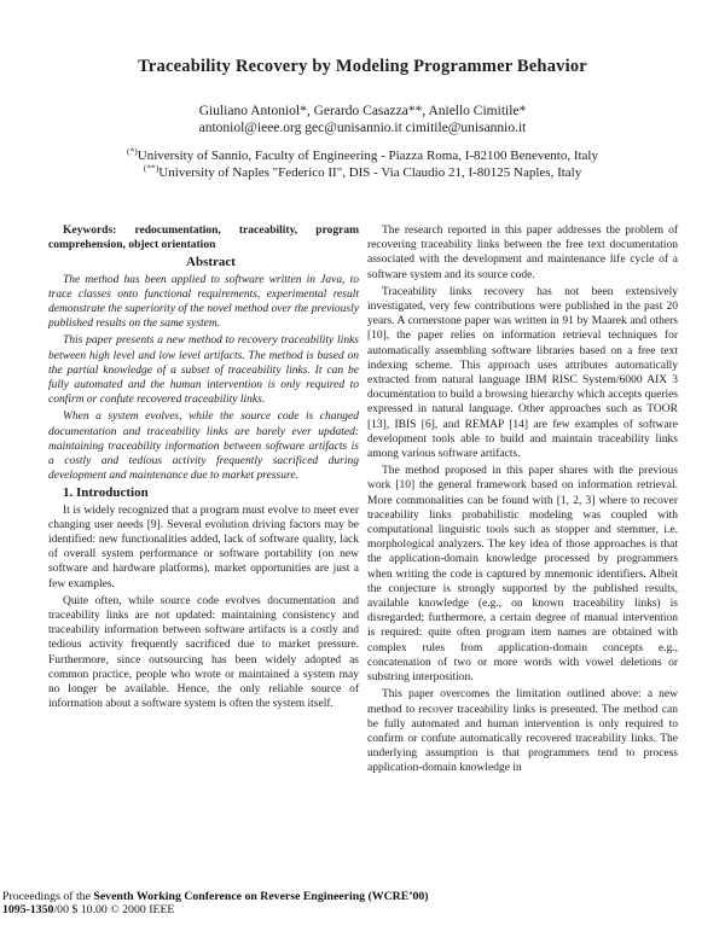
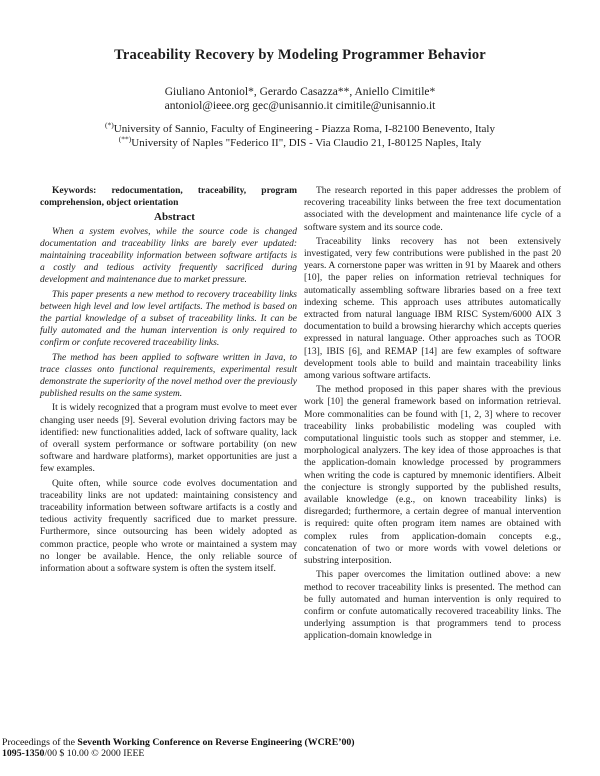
  Traceability Recovery by Modeling Programmer Behavior
  Giuliano Antoniol*, Gerardo Casazza**, Aniello Cimitile*
  antoniol@ieee.org gec@unisannio.it cimitile@unisannio.it
  (*)University of Sannio, Faculty of Engineering - Piazza Roma, I-82100 Benevento, Italy
  (**)University of Naples "Federico II", DIS - Via Claudio 21, I-80125 Naples, Italy
  Keywords: redocumentation, traceability, program comprehension, object orientation
  Abstract
- The method has been applied to software written in Java, to trace classes onto functional requirements, experimental result demonstrate the superiority of the novel method over the previously published results on the same system.
+ When a system evolves, while the source code is changed documentation and traceability links are barely ever updated: maintaining traceability information between software artifacts is a costly and tedious activity frequently sacrificed during development and maintenance due to market pressure.
  This paper presents a new method to recovery traceability links between high level and low level artifacts. The method is based on the partial knowledge of a subset of traceability links. It can be fully automated and the human intervention is only required to confirm or confute recovered traceability links.
- When a system evolves, while the source code is changed documentation and traceability links are barely ever updated: maintaining traceability information between software artifacts is a costly and tedious activity frequently sacrificed during development and maintenance due to market pressure.
+ The method has been applied to software written in Java, to trace classes onto functional requirements, experimental result demonstrate the superiority of the novel method over the previously published results on the same system.
- 1. Introduction
  It is widely recognized that a program must evolve to meet ever changing user needs [9]. Several evolution driving factors may be identified: new functionalities added, lack of software quality, lack of overall system performance or software portability (on new software and hardware platforms), market opportunities are just a few examples.
  Quite often, while source code evolves documentation and traceability links are not updated: maintaining consistency and traceability information between software artifacts is a costly and tedious activity frequently sacrificed due to market pressure. Furthermore, since outsourcing has been widely adopted as common practice, people who wrote or maintained a system may no longer be available. Hence, the only reliable source of information about a software system is often the system itself.
  The research reported in this paper addresses the problem of recovering traceability links between the free text documentation associated with the development and maintenance life cycle of a software system and its source code.
  Traceability links recovery has not been extensively investigated, very few contributions were published in the past 20 years. A cornerstone paper was written in 91 by Maarek and others [10], the paper relies on information retrieval techniques for automatically assembling software libraries based on a free text indexing scheme. This approach uses attributes automatically extracted from natural language IBM RISC System/6000 AIX 3 documentation to build a browsing hierarchy which accepts queries expressed in natural language. Other approaches such as TOOR [13], IBIS [6], and REMAP [14] are few examples of software development tools able to build and maintain traceability links among various software artifacts.
  The method proposed in this paper shares with the previous work [10] the general framework based on information retrieval. More commonalities can be found with [1, 2, 3] where to recover traceability links probabilistic modeling was coupled with computational linguistic tools such as stopper and stemmer, i.e. morphological analyzers. The key idea of those approaches is that the application-domain knowledge processed by programmers when writing the code is captured by mnemonic identifiers. Albeit the conjecture is strongly supported by the published results, available knowledge (e.g., on known traceability links) is disregarded; furthermore, a certain degree of manual intervention is required: quite often program item names are obtained with complex rules from application-domain concepts e.g., concatenation of two or more words with vowel deletions or substring interposition.
  This paper overcomes the limitation outlined above: a new method to recover traceability links is presented. The method can be fully automated and human intervention is only required to confirm or confute automatically recovered traceability links. The underlying assumption is that programmers tend to process application-domain knowledge in
  Proceedings of the Seventh Working Conference on Reverse Engineering (WCRE’00)
  1095-1350/00 $ 10.00 © 2000 IEEE
